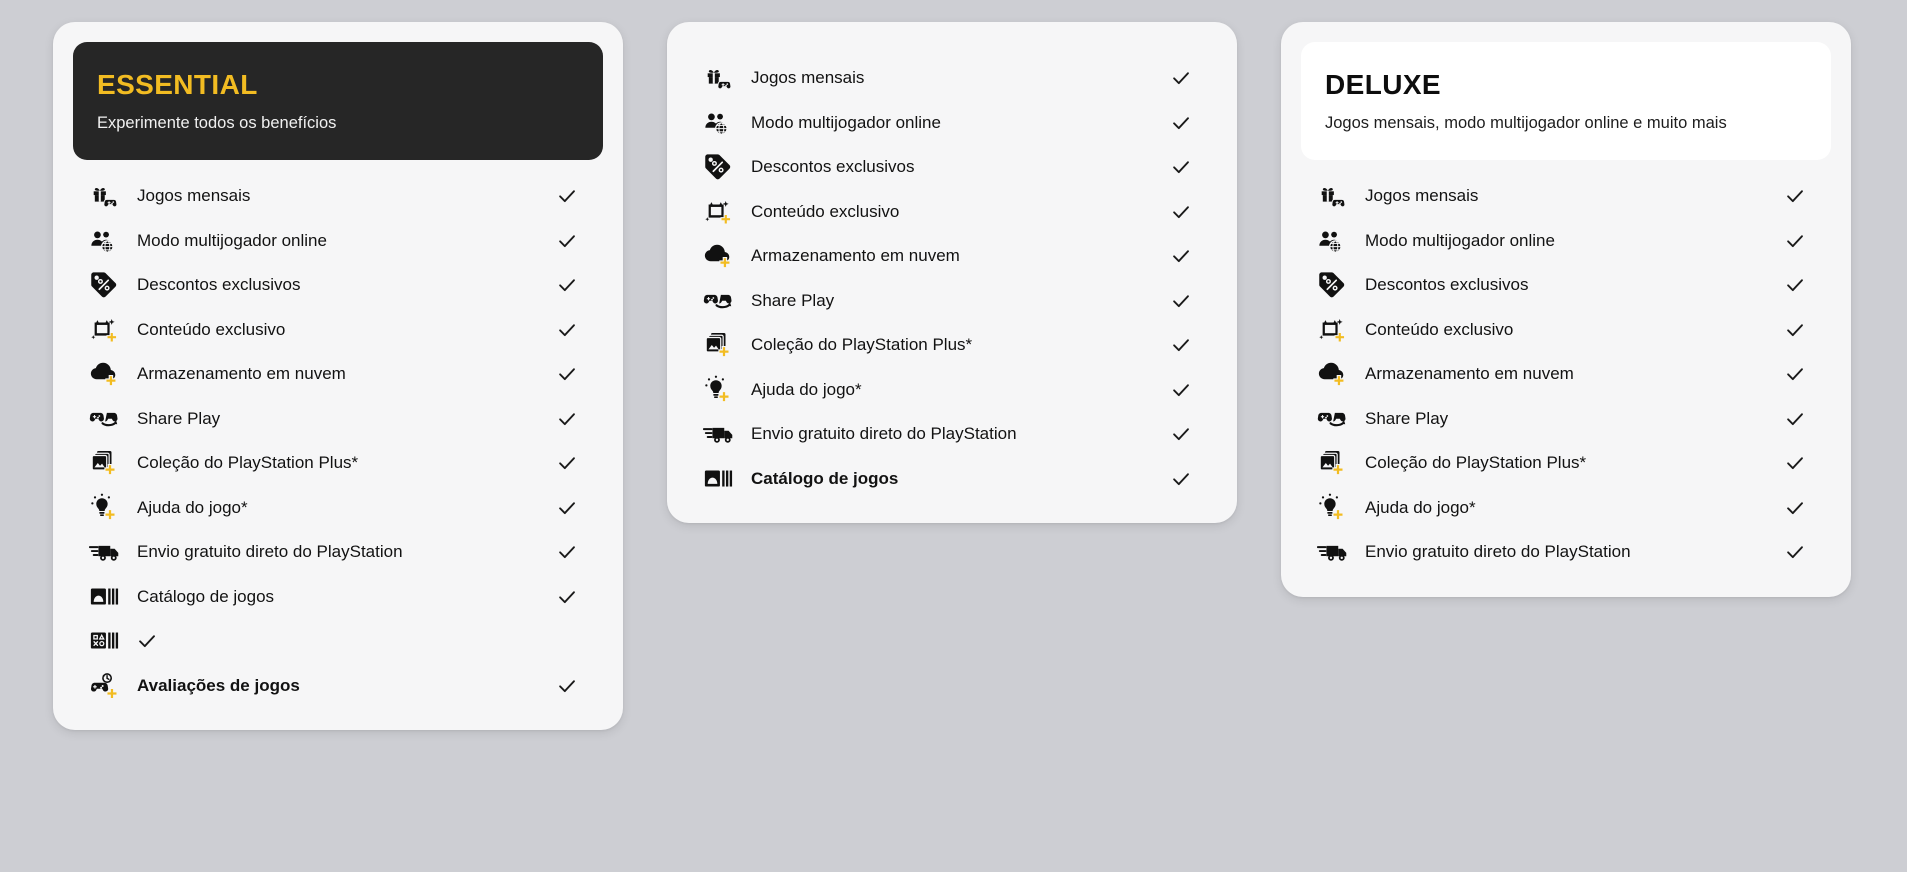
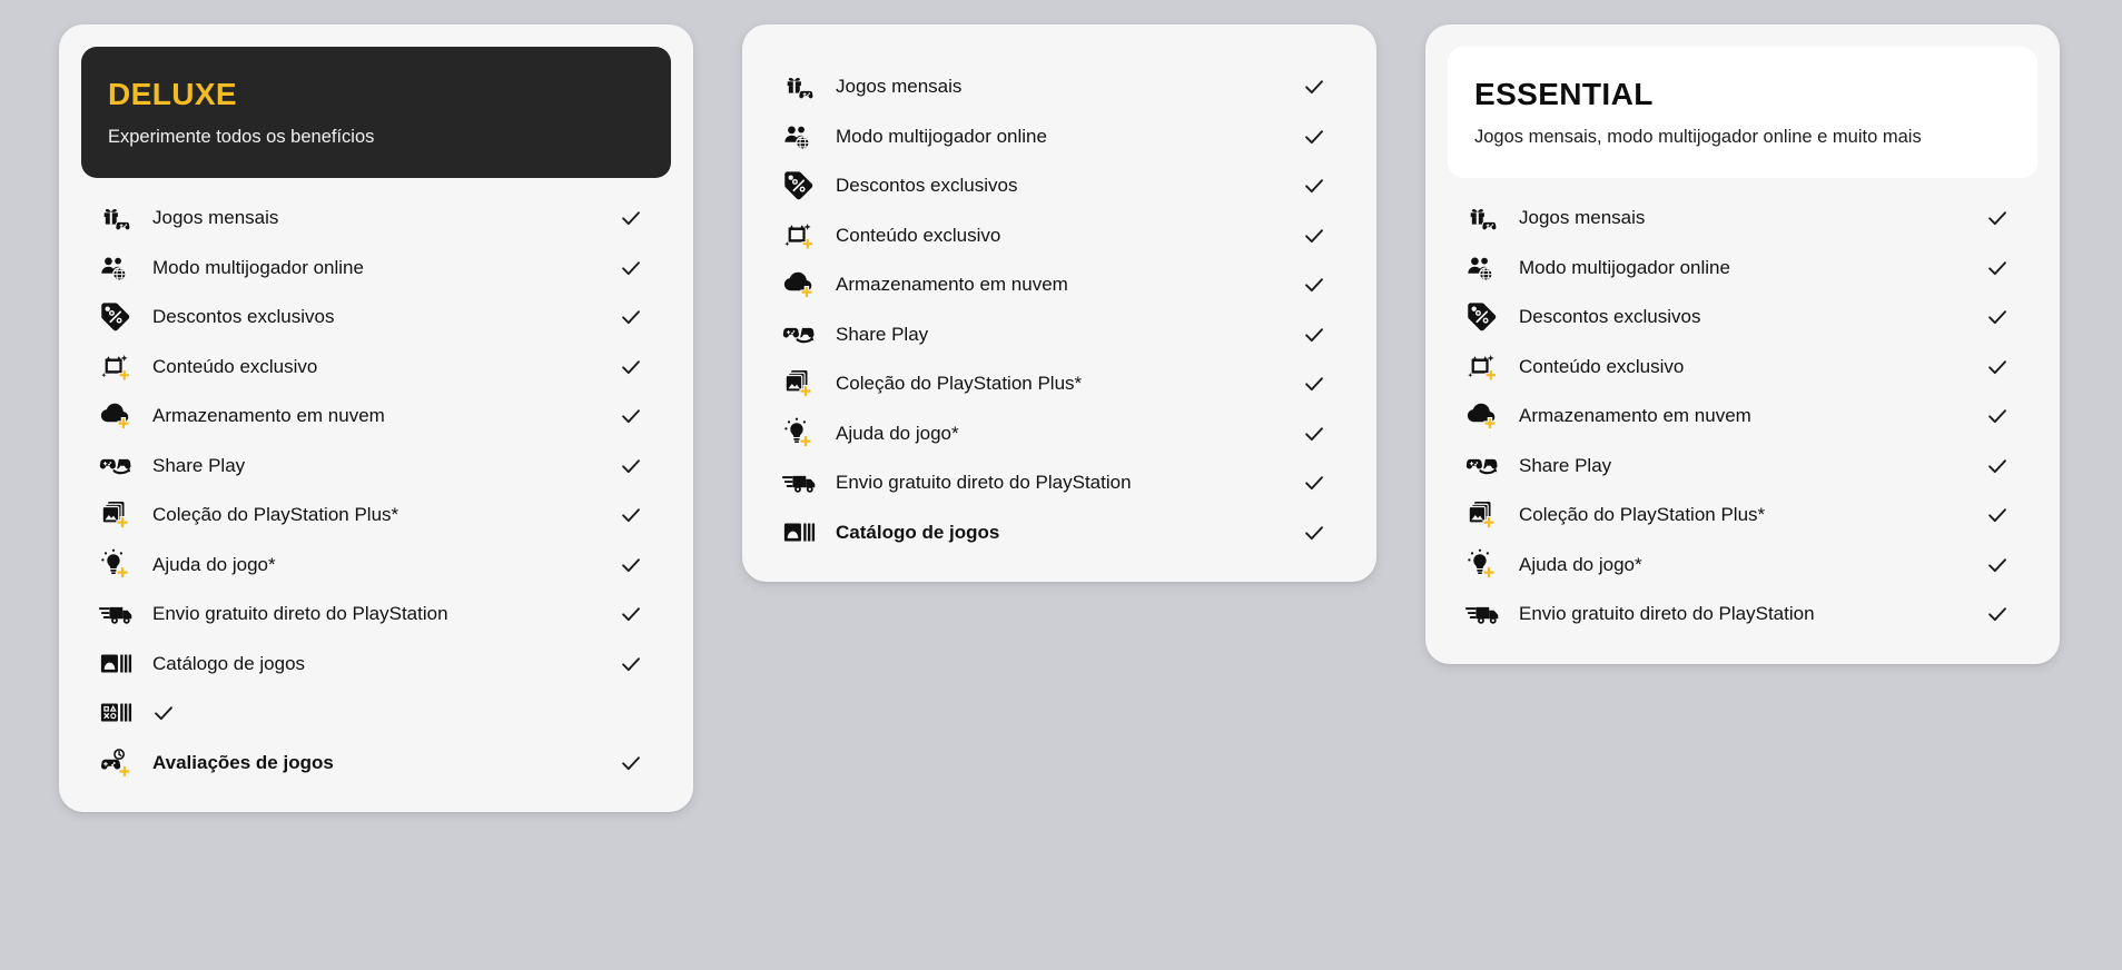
- ESSENTIAL
+ DELUXE
  Experimente todos os benefícios
  Jogos mensais
  Modo multijogador online
  Descontos exclusivos
  Conteúdo exclusivo
  Armazenamento em nuvem
  Share Play
  Coleção do PlayStation Plus*
  Ajuda do jogo*
  Envio gratuito direto do PlayStation
  Catálogo de jogos
  Avaliações de jogos
  Jogos mensais
  Modo multijogador online
  Descontos exclusivos
  Conteúdo exclusivo
  Armazenamento em nuvem
  Share Play
  Coleção do PlayStation Plus*
  Ajuda do jogo*
  Envio gratuito direto do PlayStation
  Catálogo de jogos
- DELUXE
+ ESSENTIAL
  Jogos mensais, modo multijogador online e muito mais
  Jogos mensais
  Modo multijogador online
  Descontos exclusivos
  Conteúdo exclusivo
  Armazenamento em nuvem
  Share Play
  Coleção do PlayStation Plus*
  Ajuda do jogo*
  Envio gratuito direto do PlayStation
